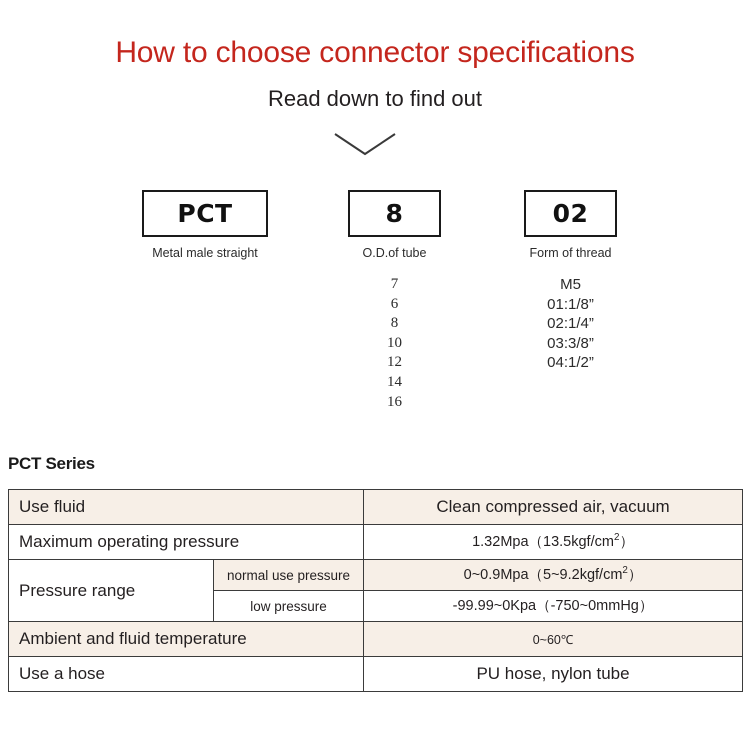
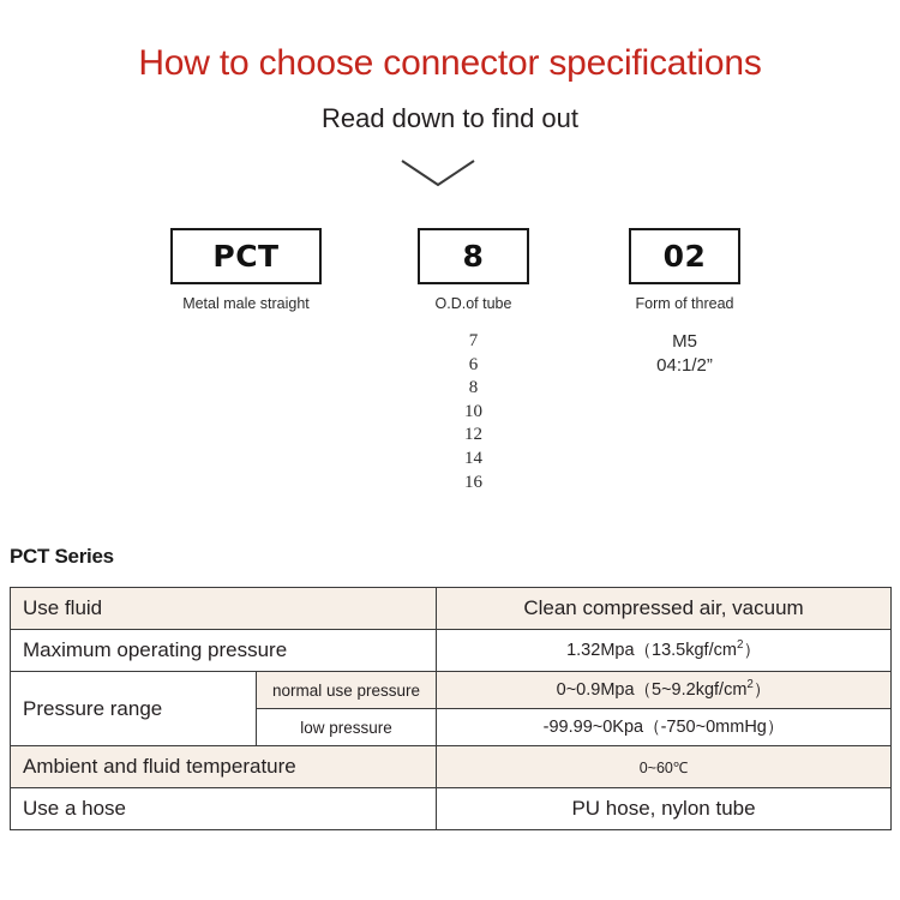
  How to choose connector specifications
  Read down to find out
  PCT
  8
  02
  Metal male straight
  O.D.of tube
  Form of thread
  7
  6
  8
  10
  12
  14
  16
  M5
- 01:1/8”
- 02:1/4”
- 03:3/8”
  04:1/2”
  PCT Series
  Use fluid	Clean compressed air, vacuum
  Maximum operating pressure	1.32Mpa（13.5kgf/cm2）
  Pressure range	normal use pressure	0~0.9Mpa（5~9.2kgf/cm2）
  low pressure	-99.99~0Kpa（-750~0mmHg）
  Ambient and fluid temperature	0~60℃
  Use a hose	PU hose, nylon tube
